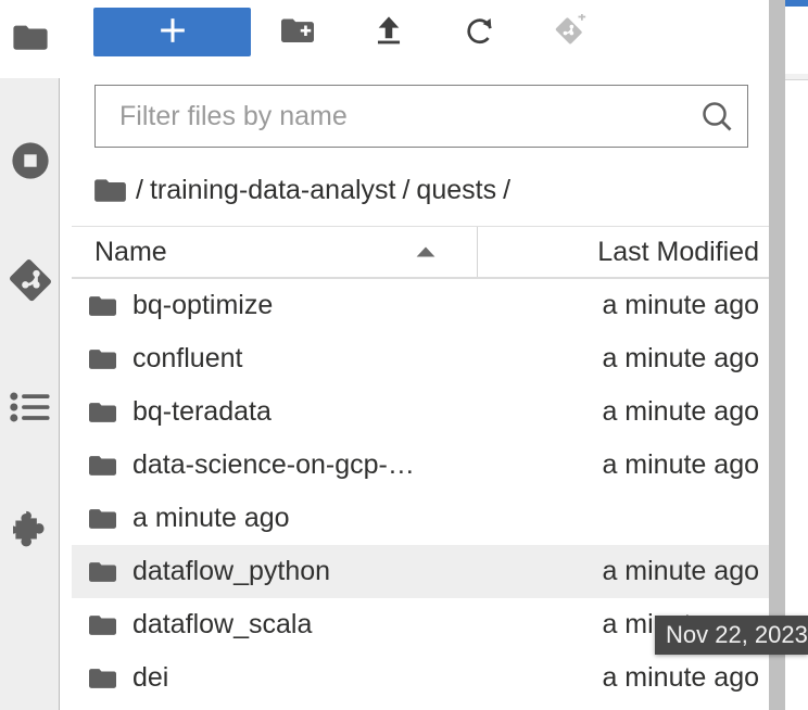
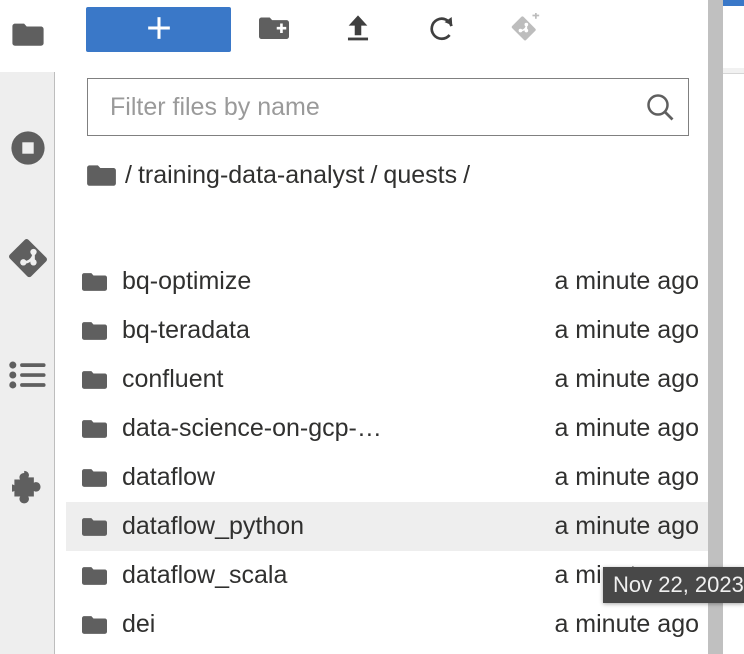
  Filter files by name
  /
  training-data-analyst
  /
  quests
  /
- Name
- Last Modified
  bq-optimize
  a minute ago
- confluent
+ bq-teradata
  a minute ago
- bq-teradata
+ confluent
  a minute ago
  data-science-on-gcp-…
  a minute ago
+ dataflow
  a minute ago
  dataflow_python
  a minute ago
  dataflow_scala
  dei
  a minute ago
  Nov 22, 2023
